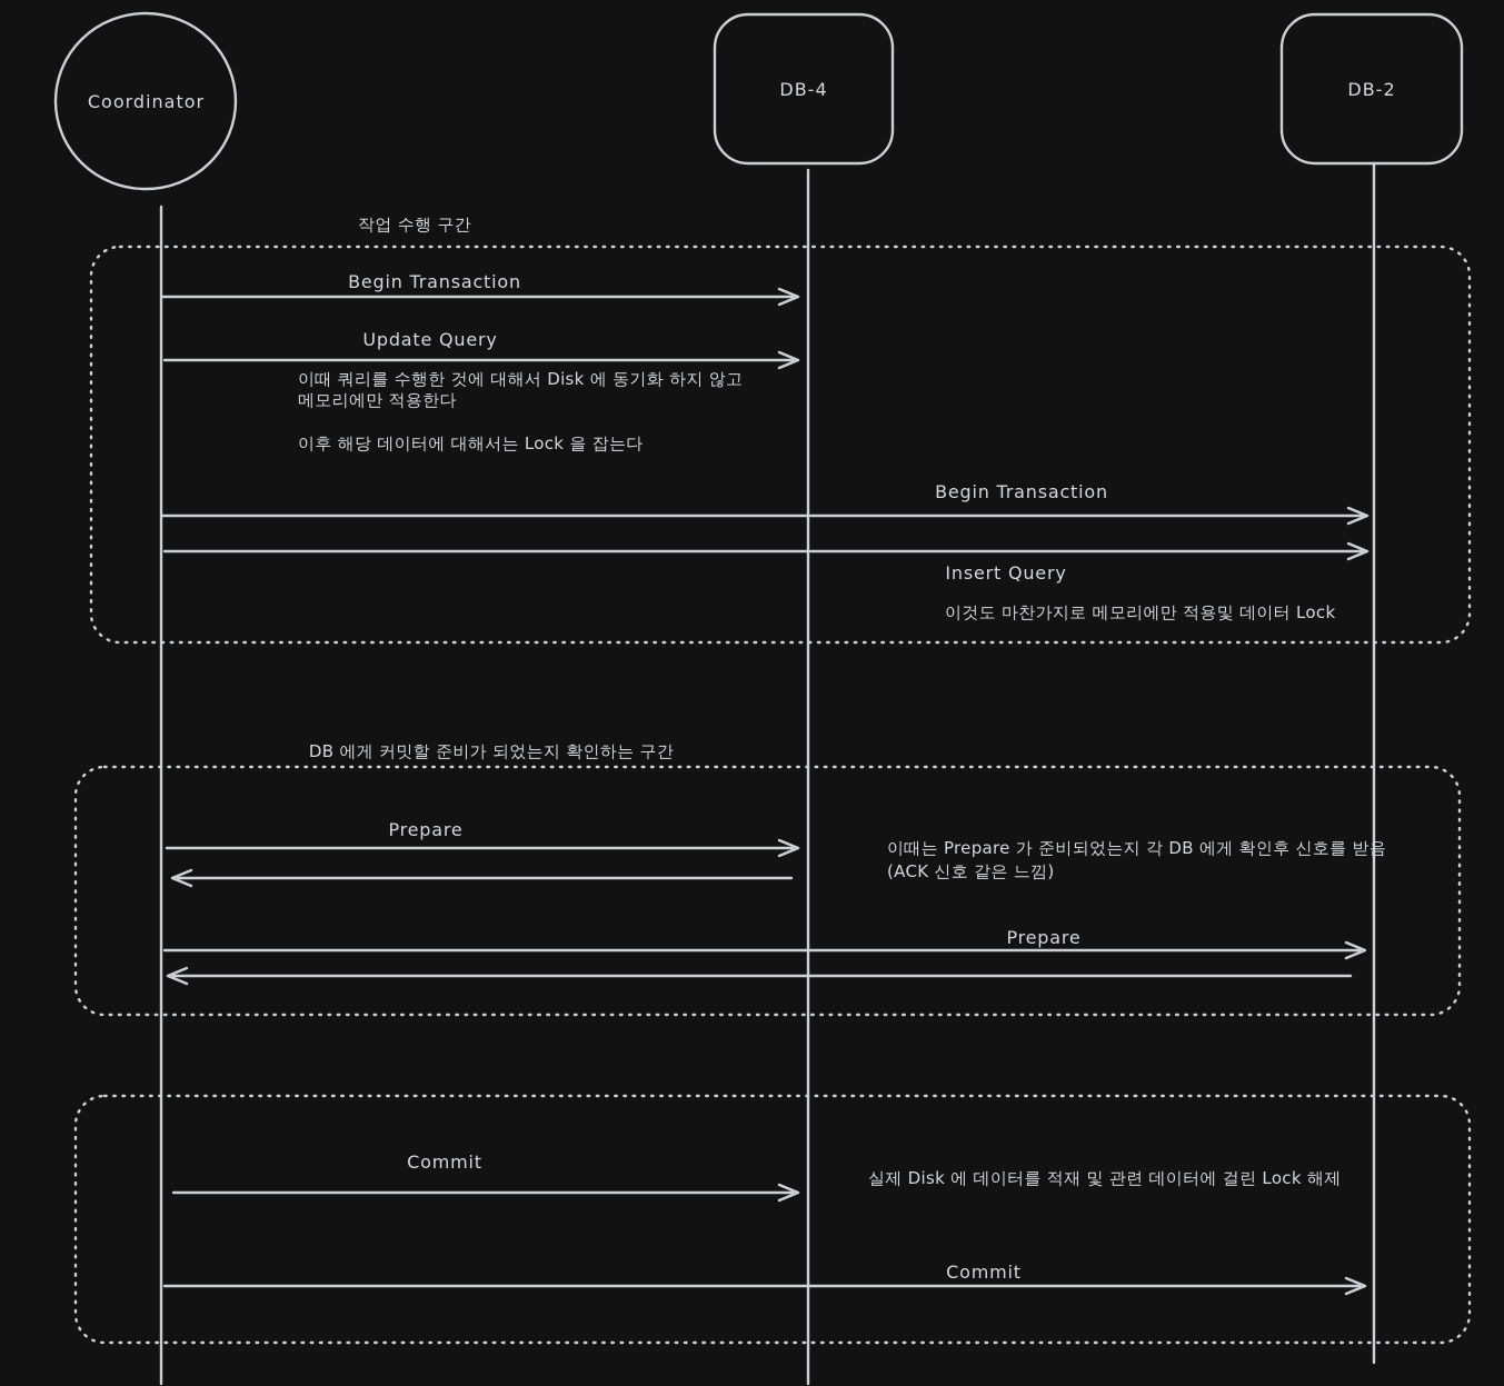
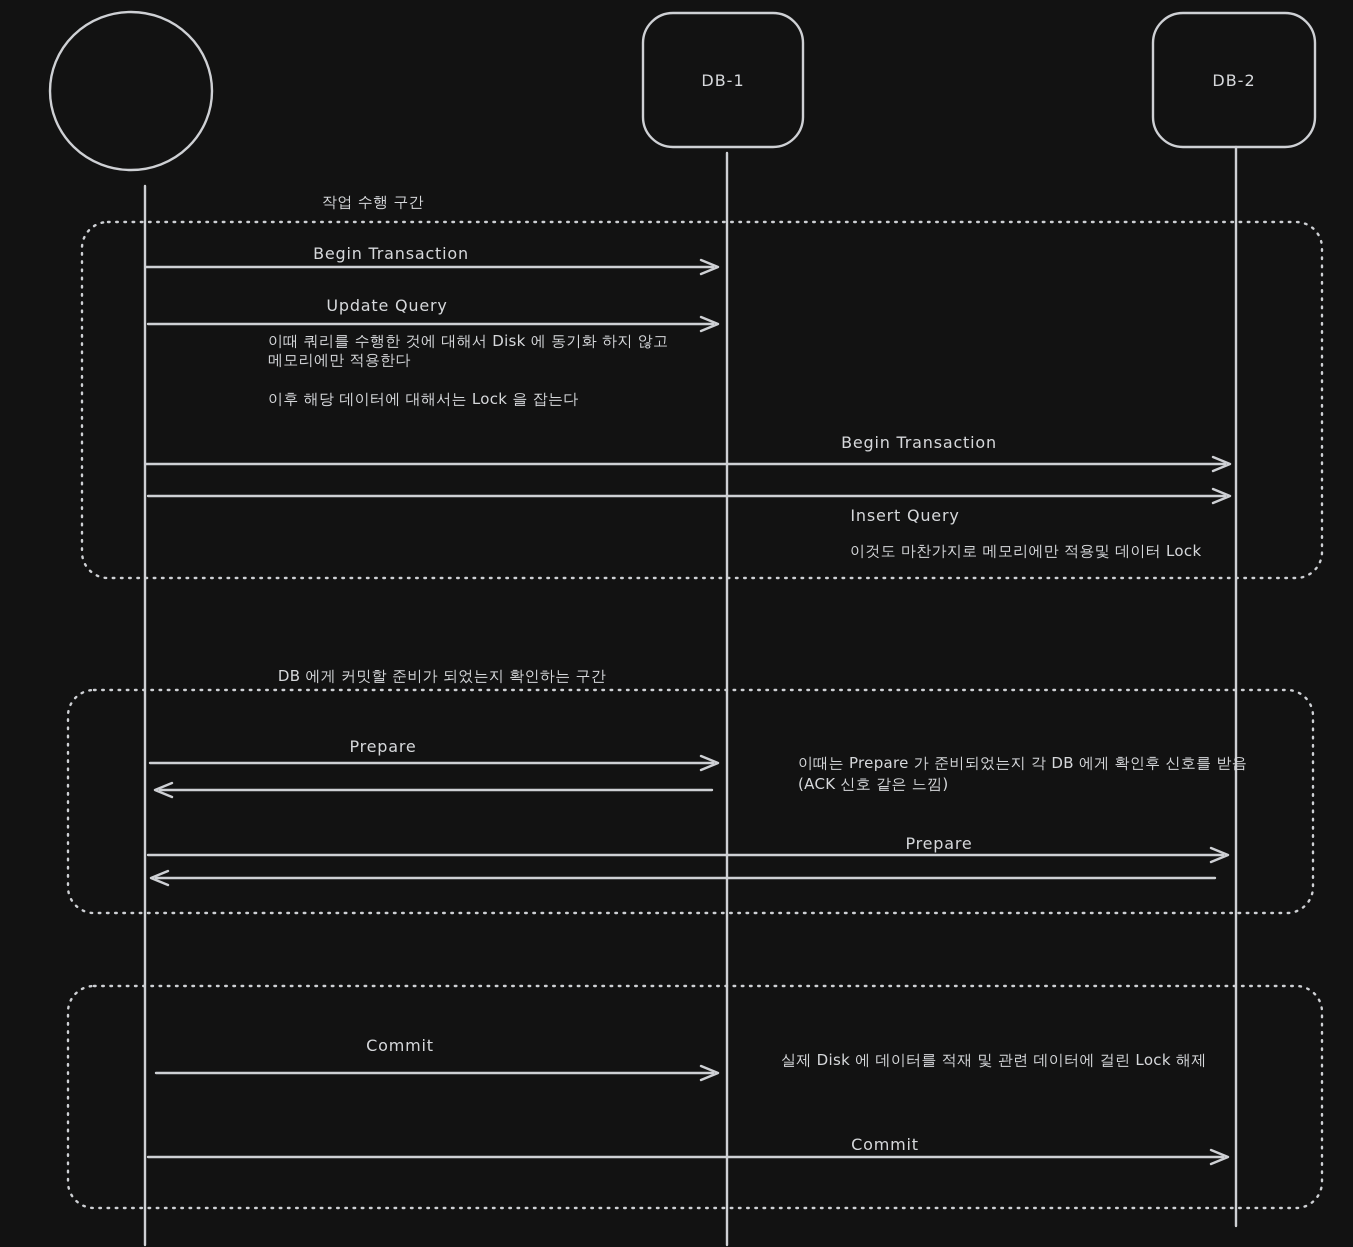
- Coordinator
- DB-4
+ DB-1
  DB-2
  작업 수행 구간
  Begin Transaction
  Update Query
  이때 쿼리를 수행한 것에 대해서 Disk 에 동기화 하지 않고
  메모리에만 적용한다
  이후 해당 데이터에 대해서는 Lock 을 잡는다
  Begin Transaction
  Insert Query
  이것도 마찬가지로 메모리에만 적용및 데이터 Lock
  DB 에게 커밋할 준비가 되었는지 확인하는 구간
  Prepare
  이때는 Prepare 가 준비되었는지 각 DB 에게 확인후 신호를 받음
  (ACK 신호 같은 느낌)
  Prepare
  Commit
  실제 Disk 에 데이터를 적재 및 관련 데이터에 걸린 Lock 해제
  Commit
